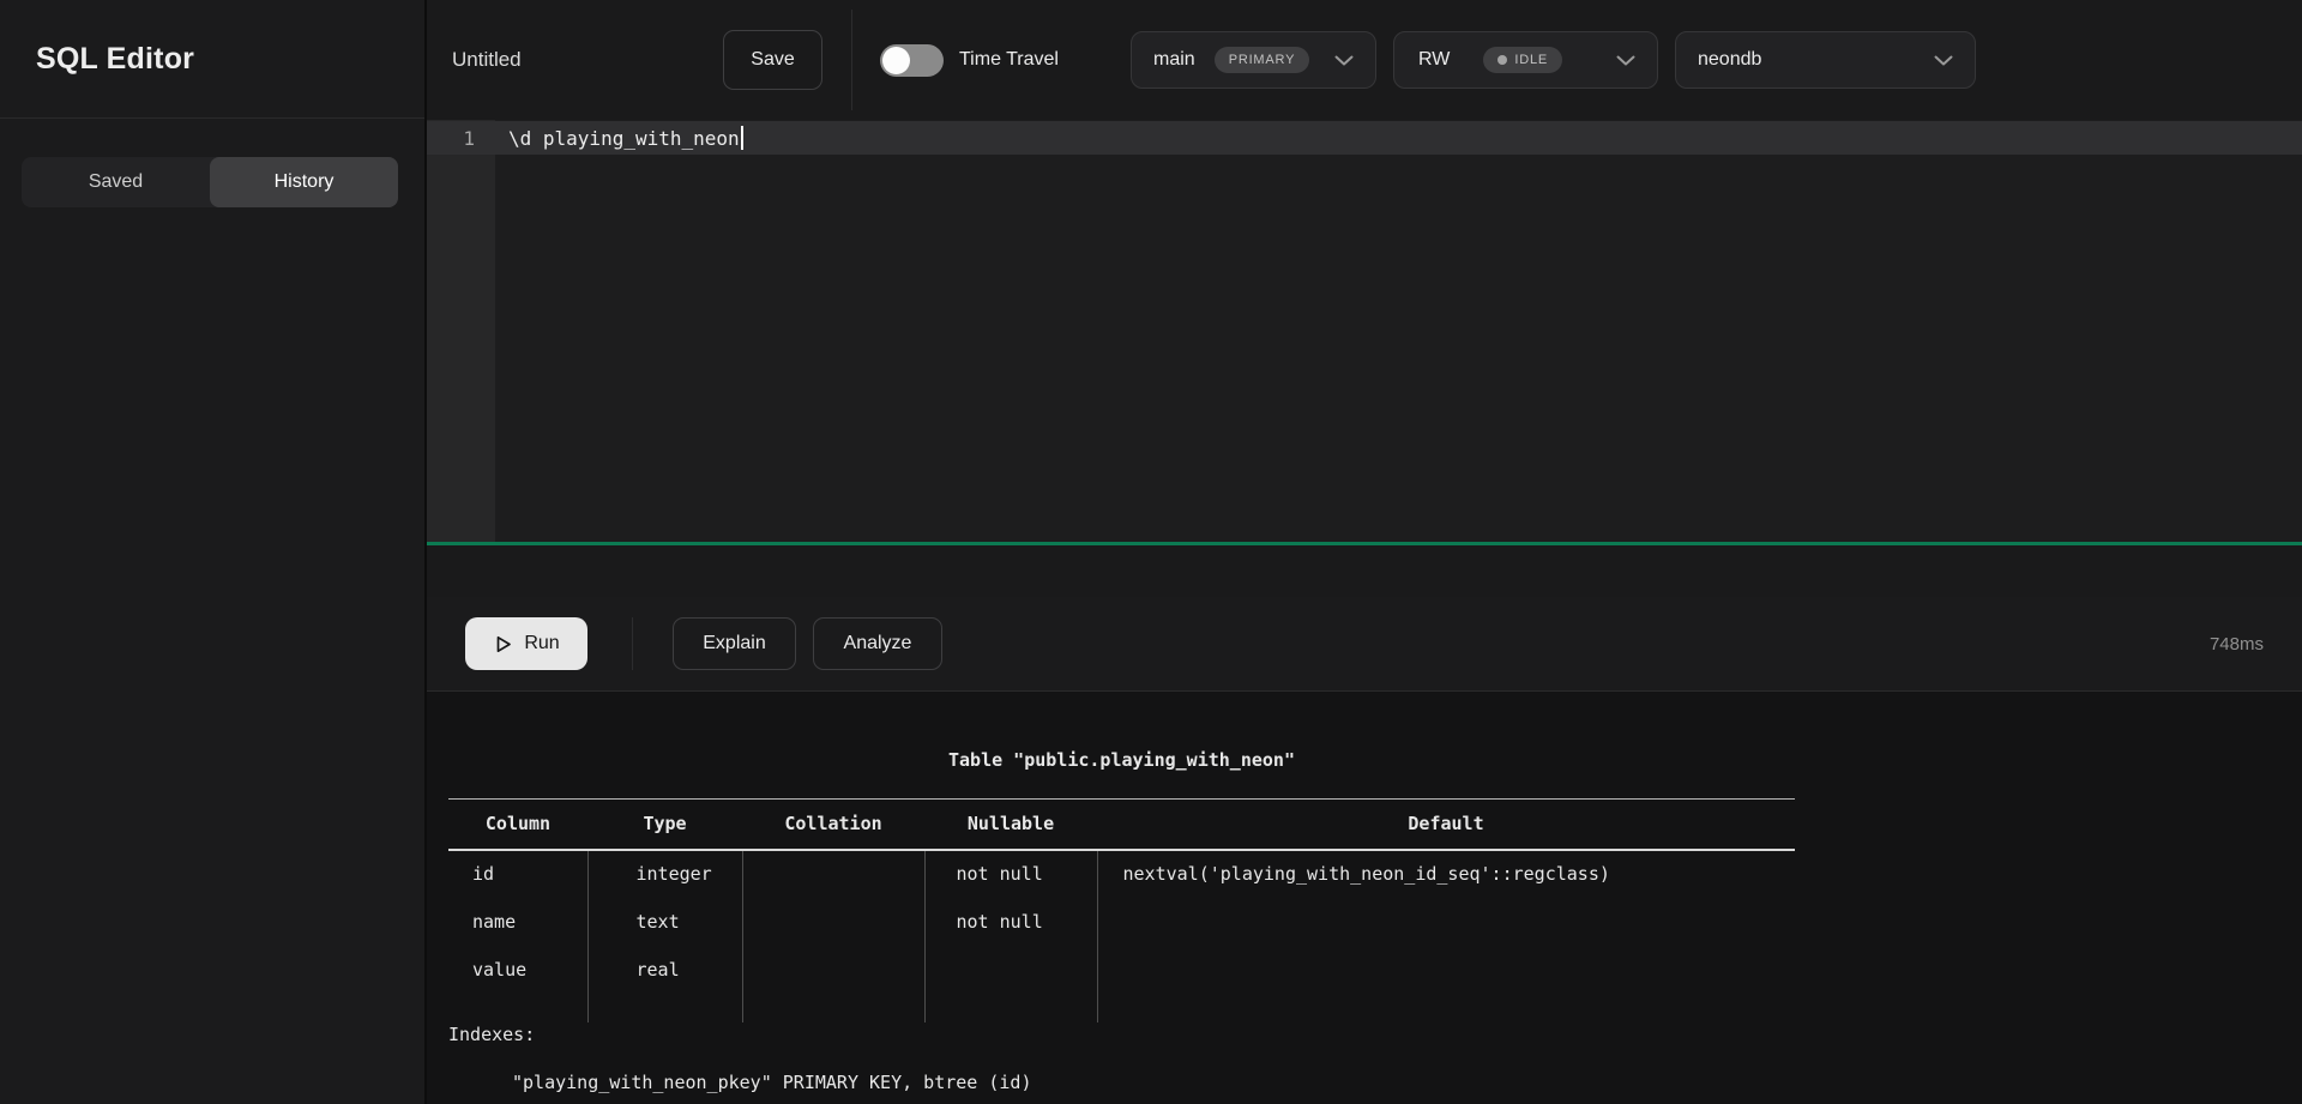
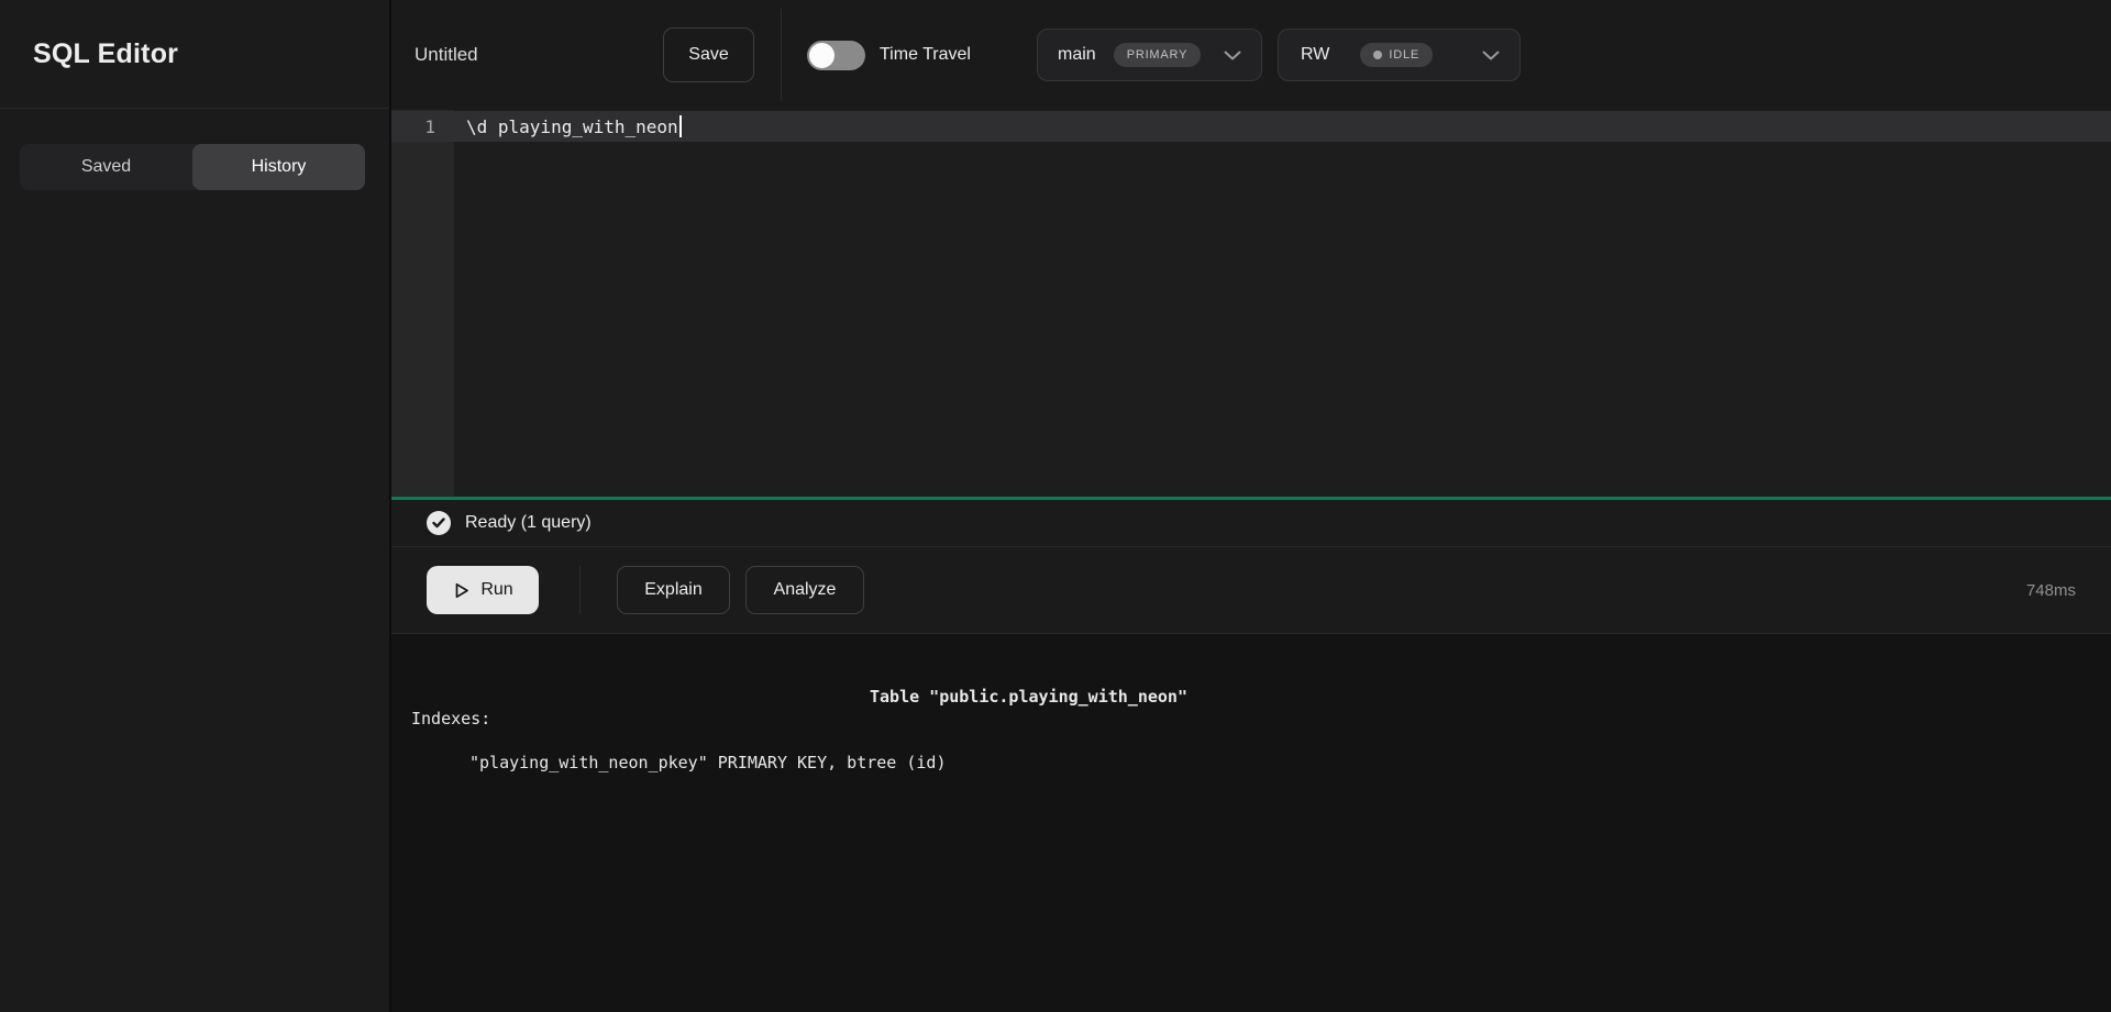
  SQL Editor
  Saved
  History
  Untitled
  Save
  Time Travel
  main
  PRIMARY
  RW
  IDLE
- neondb
  1
  \d playing_with_neon
+ Ready (1 query)
  Run
  Explain
  Analyze
  748ms
  Table "public.playing_with_neon"
- Column	Type	Collation	Nullable	Default
- id	integer		not null	nextval('playing_with_neon_id_seq'::regclass)
- name	text		not null
- value	real
  Indexes:
  "playing_with_neon_pkey" PRIMARY KEY, btree (id)
